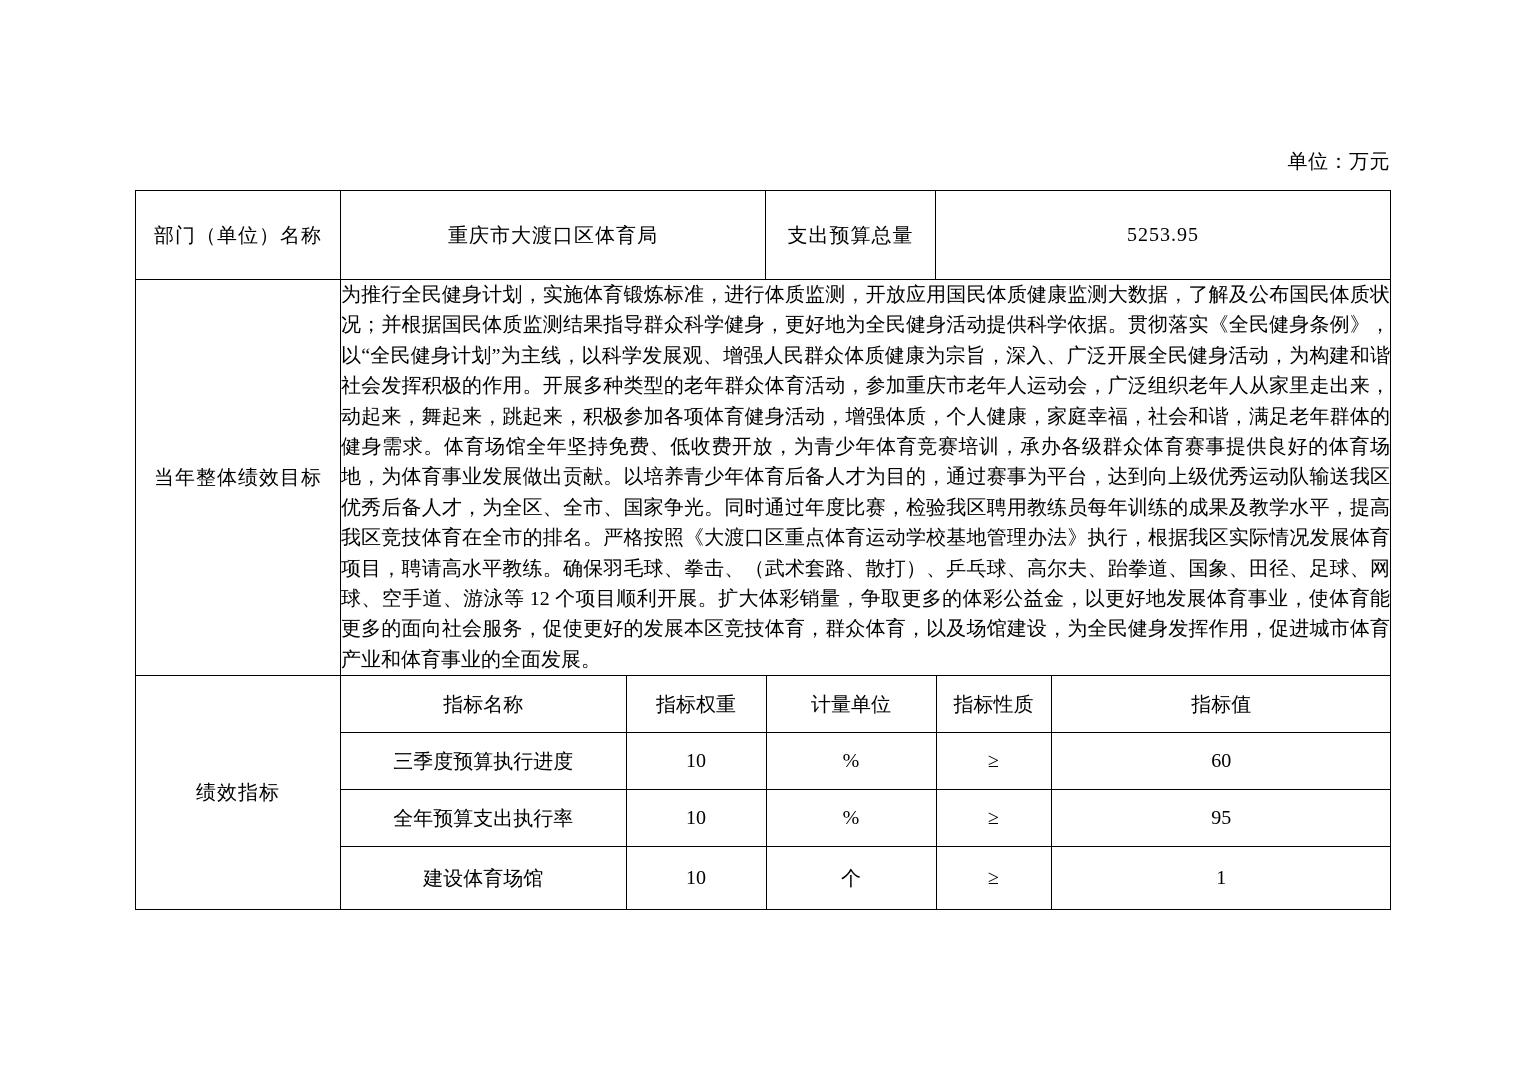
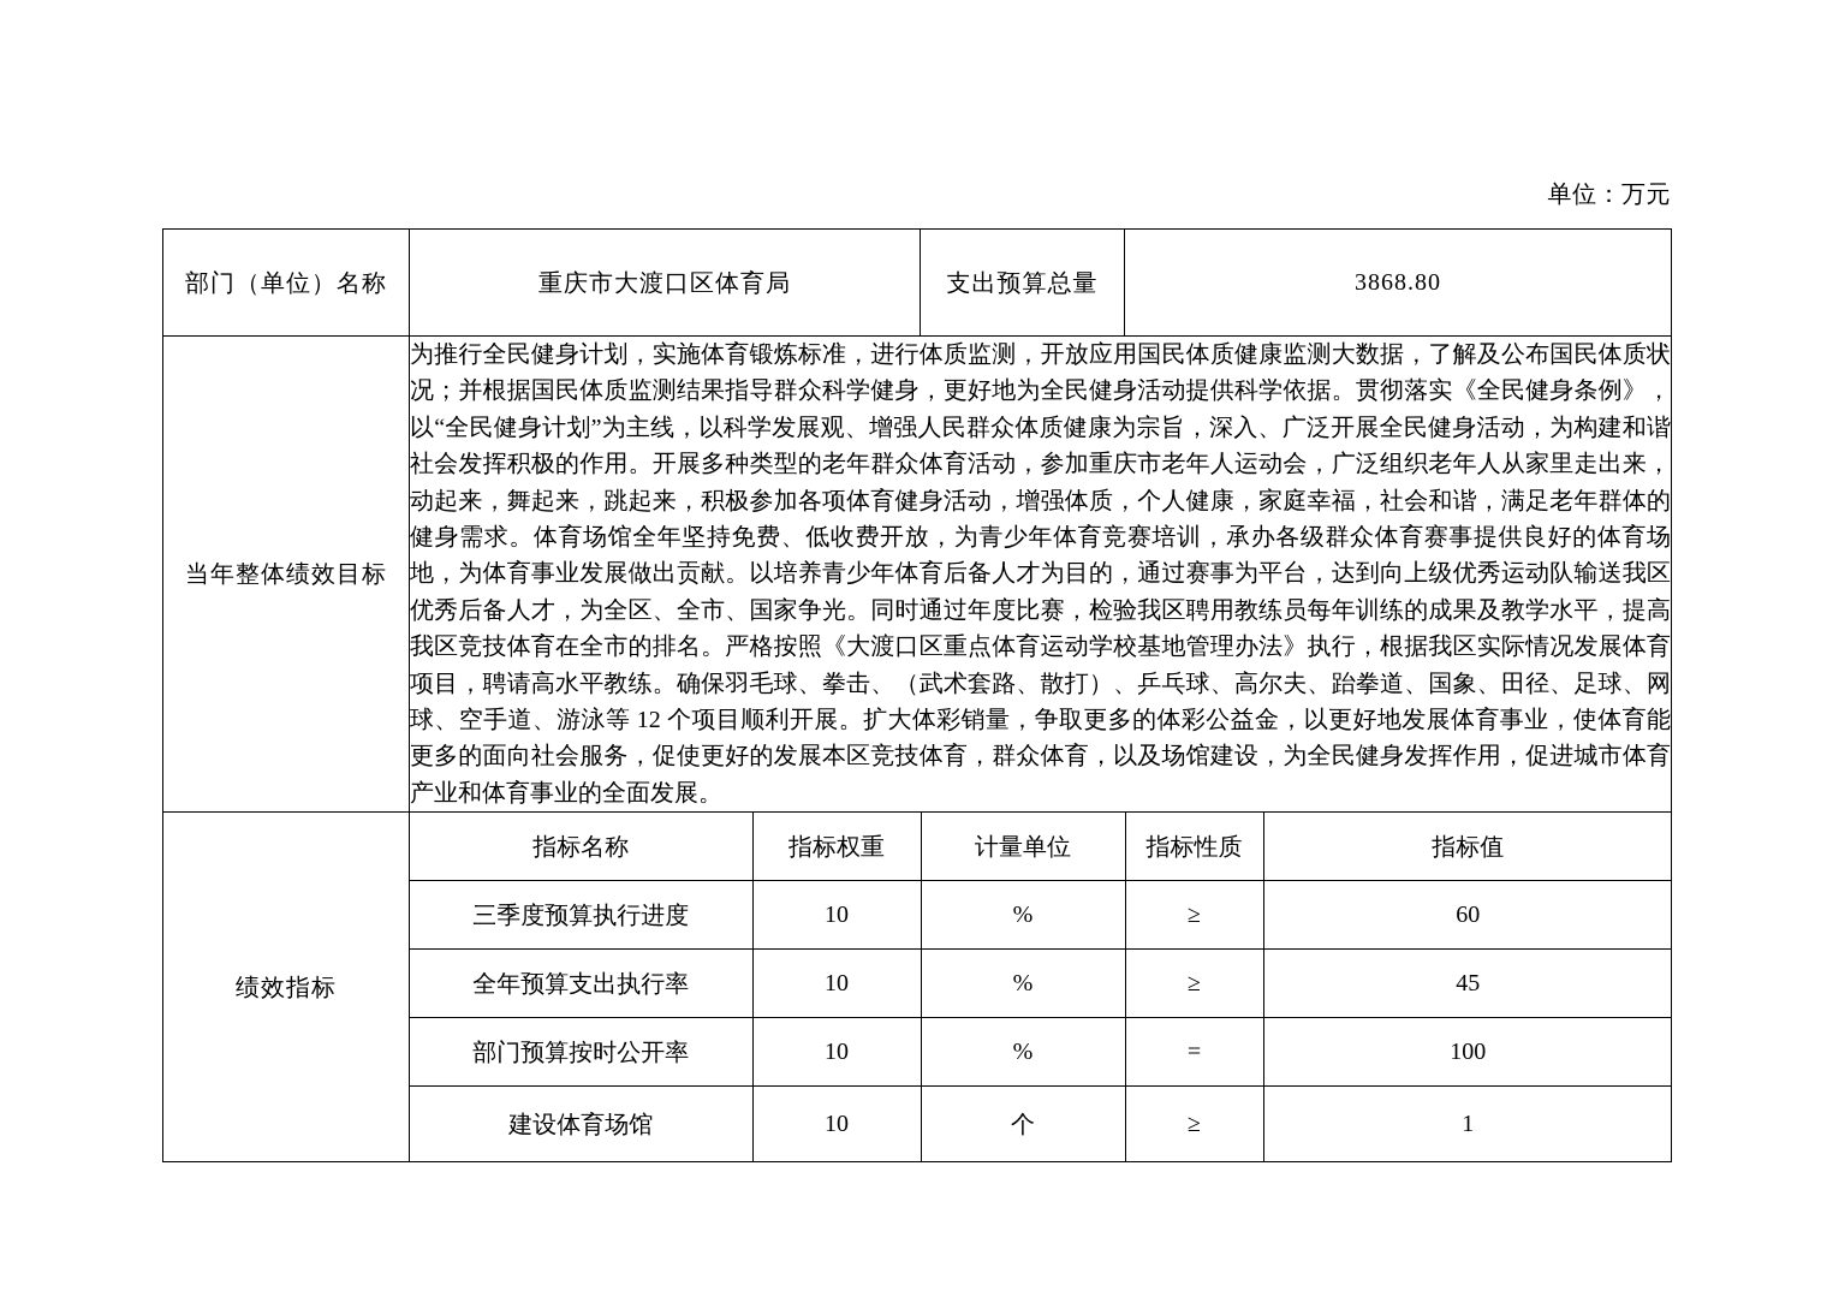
  单位：万元
- 部门（单位）名称	重庆市大渡口区体育局	支出预算总量	5253.95
+ 部门（单位）名称	重庆市大渡口区体育局	支出预算总量	3868.80
  当年整体绩效目标	为推行全民健身计划，实施体育锻炼标准，进行体质监测，开放应用国民体质健康监测大数据，了解及公布国民体质状况；并根据国民体质监测结果指导群众科学健身，更好地为全民健身活动提供科学依据。贯彻落实《全民健身条例》，以“全民健身计划”为主线，以科学发展观、增强人民群众体质健康为宗旨，深入、广泛开展全民健身活动，为构建和谐社会发挥积极的作用。开展多种类型的老年群众体育活动，参加重庆市老年人运动会，广泛组织老年人从家里走出来，动起来，舞起来，跳起来，积极参加各项体育健身活动，增强体质，个人健康，家庭幸福，社会和谐，满足老年群体的健身需求。体育场馆全年坚持免费、低收费开放，为青少年体育竞赛培训，承办各级群众体育赛事提供良好的体育场地，为体育事业发展做出贡献。以培养青少年体育后备人才为目的，通过赛事为平台，达到向上级优秀运动队输送我区优秀后备人才，为全区、全市、国家争光。同时通过年度比赛，检验我区聘用教练员每年训练的成果及教学水平，提高我区竞技体育在全市的排名。严格按照《大渡口区重点体育运动学校基地管理办法》执行，根据我区实际情况发展体育项目，聘请高水平教练。确保羽毛球、拳击、（武术套路、散打）、乒乓球、高尔夫、跆拳道、国象、田径、足球、网球、空手道、游泳等 12 个项目顺利开展。扩大体彩销量，争取更多的体彩公益金，以更好地发展体育事业，使体育能更多的面向社会服务，促使更好的发展本区竞技体育，群众体育，以及场馆建设，为全民健身发挥作用，促进城市体育产业和体育事业的全面发展。
  绩效指标
  指标名称	指标权重	计量单位	指标性质	指标值
  三季度预算执行进度	10	%	≥	60
- 全年预算支出执行率	10	%	≥	95
+ 全年预算支出执行率	10	%	≥	45
+ 部门预算按时公开率	10	%	=	100
  建设体育场馆	10	个	≥	1
